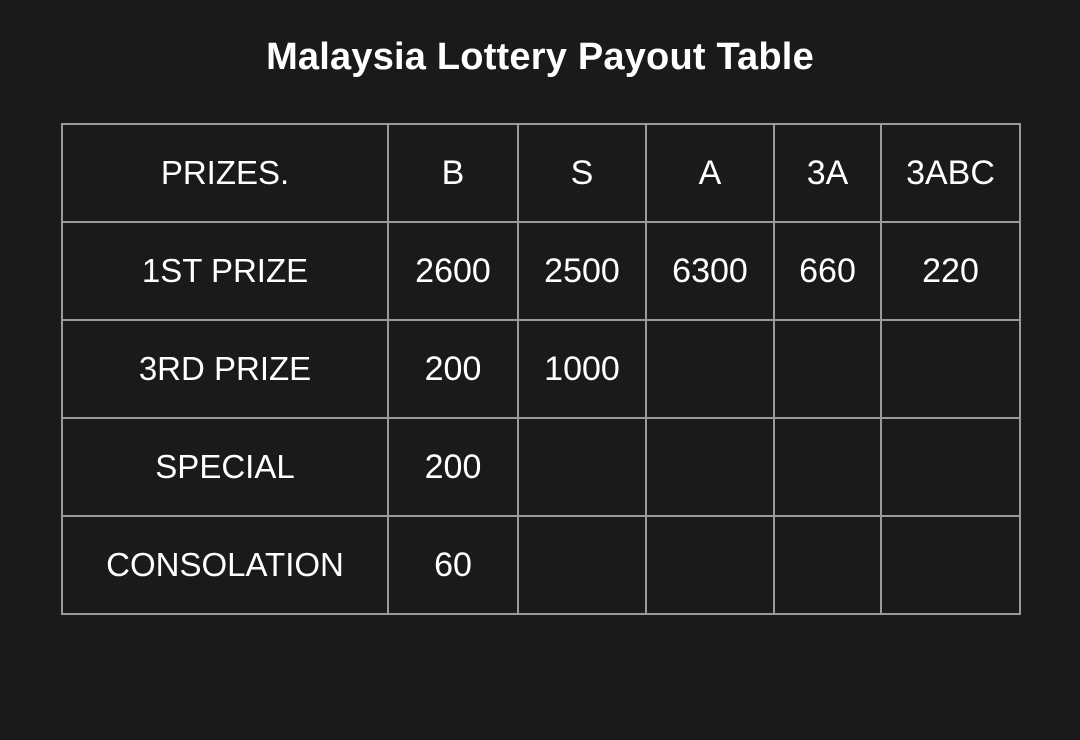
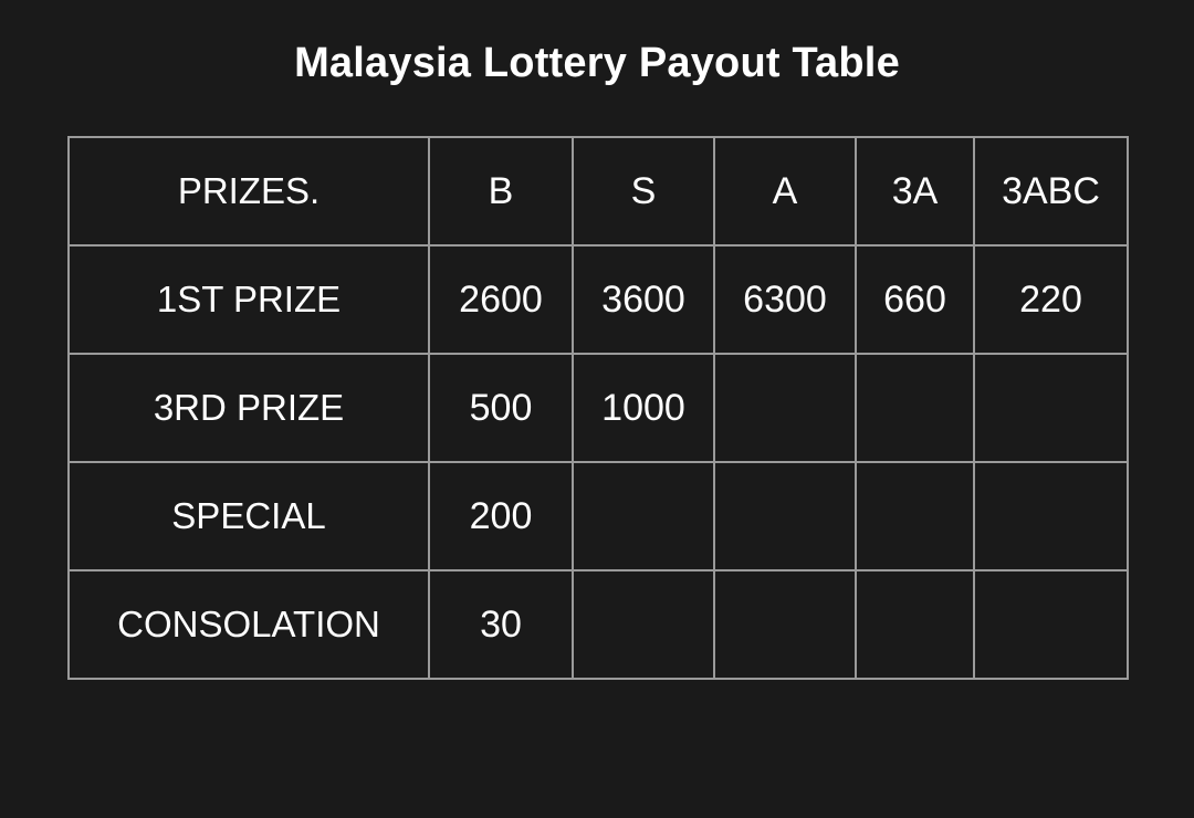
  Malaysia Lottery Payout Table
  PRIZES.	B	S	A	3A	3ABC
- 1ST PRIZE	2600	2500	6300	660	220
+ 1ST PRIZE	2600	3600	6300	660	220
- 3RD PRIZE	200	1000
+ 3RD PRIZE	500	1000
  SPECIAL	200
- CONSOLATION	60
+ CONSOLATION	30
